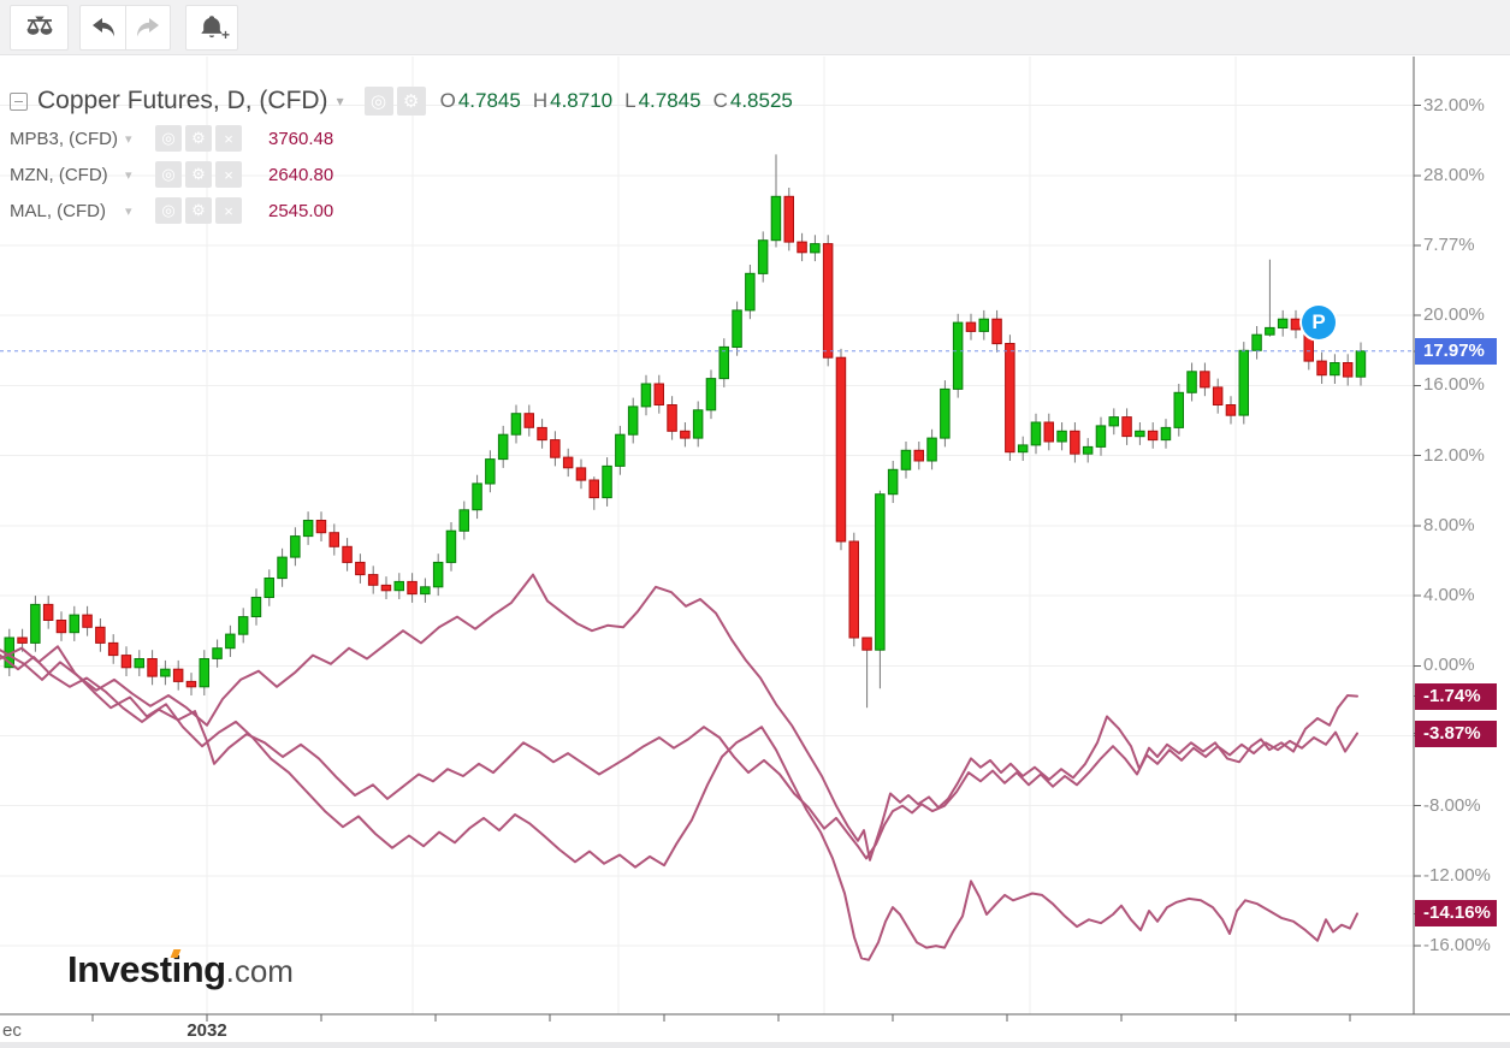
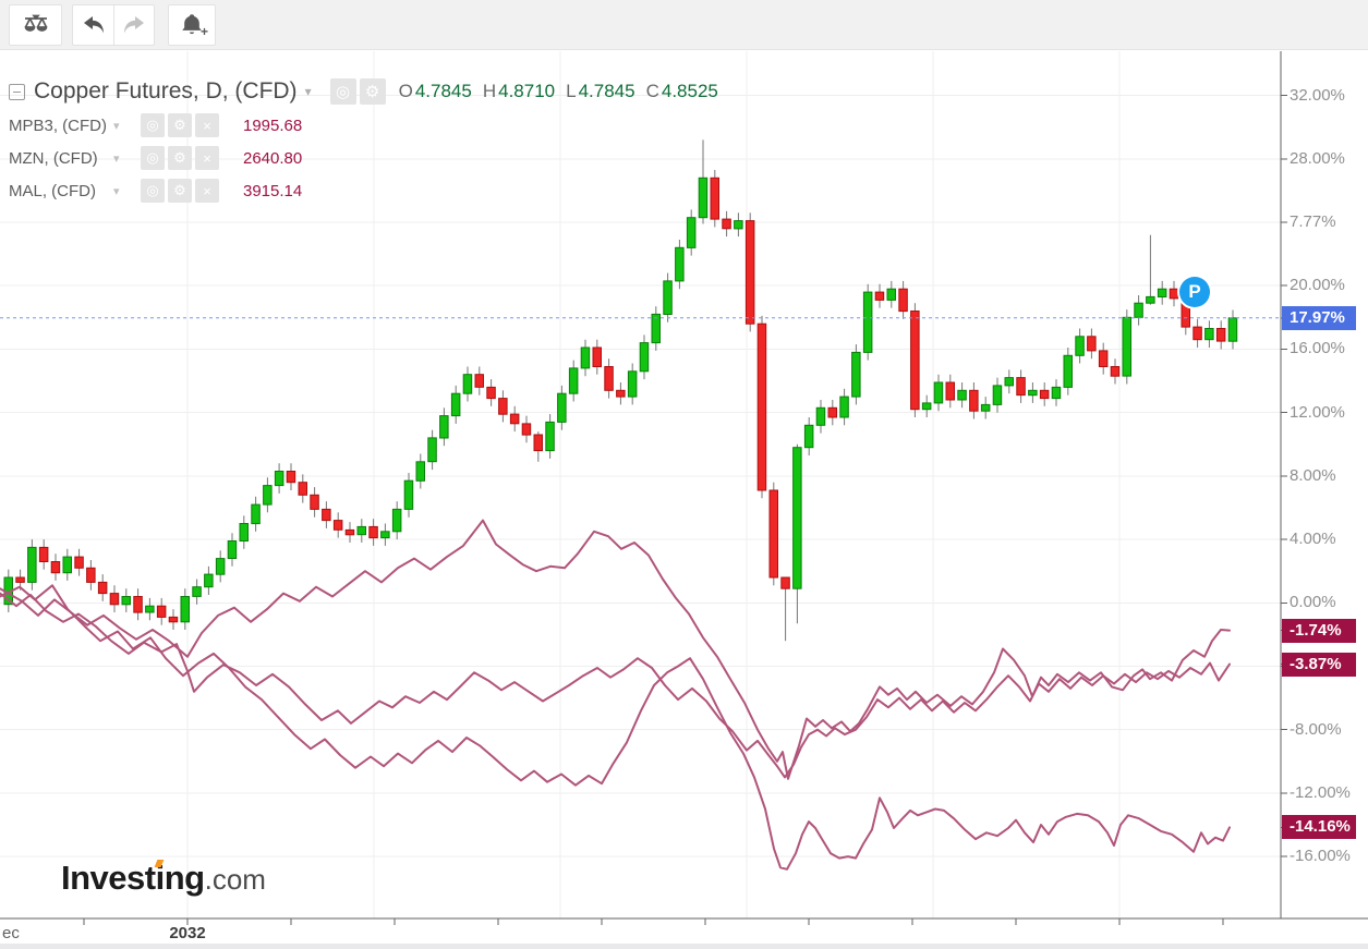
  +
  Copper Futures, D, (CFD)
  ▾
  ◎
  ⚙
  O4.7845 H4.8710 L4.7845 C4.8525
  MPB3, (CFD)
  ▾
  ⚙
  ×
- 3760.48
+ 1995.68
  MZN, (CFD)
  ▾
  ⚙
  ×
  2640.80
  MAL, (CFD)
  ▾
  ⚙
  ×
- 2545.00
+ 3915.14
  32.00%
  28.00%
  7.77%
  20.00%
  16.00%
  12.00%
  8.00%
  4.00%
  0.00%
  -8.00%
  -12.00%
  -16.00%
  17.97%
  -1.74%
  -3.87%
  -14.16%
  P
  ec
  2032
  Investing.com
